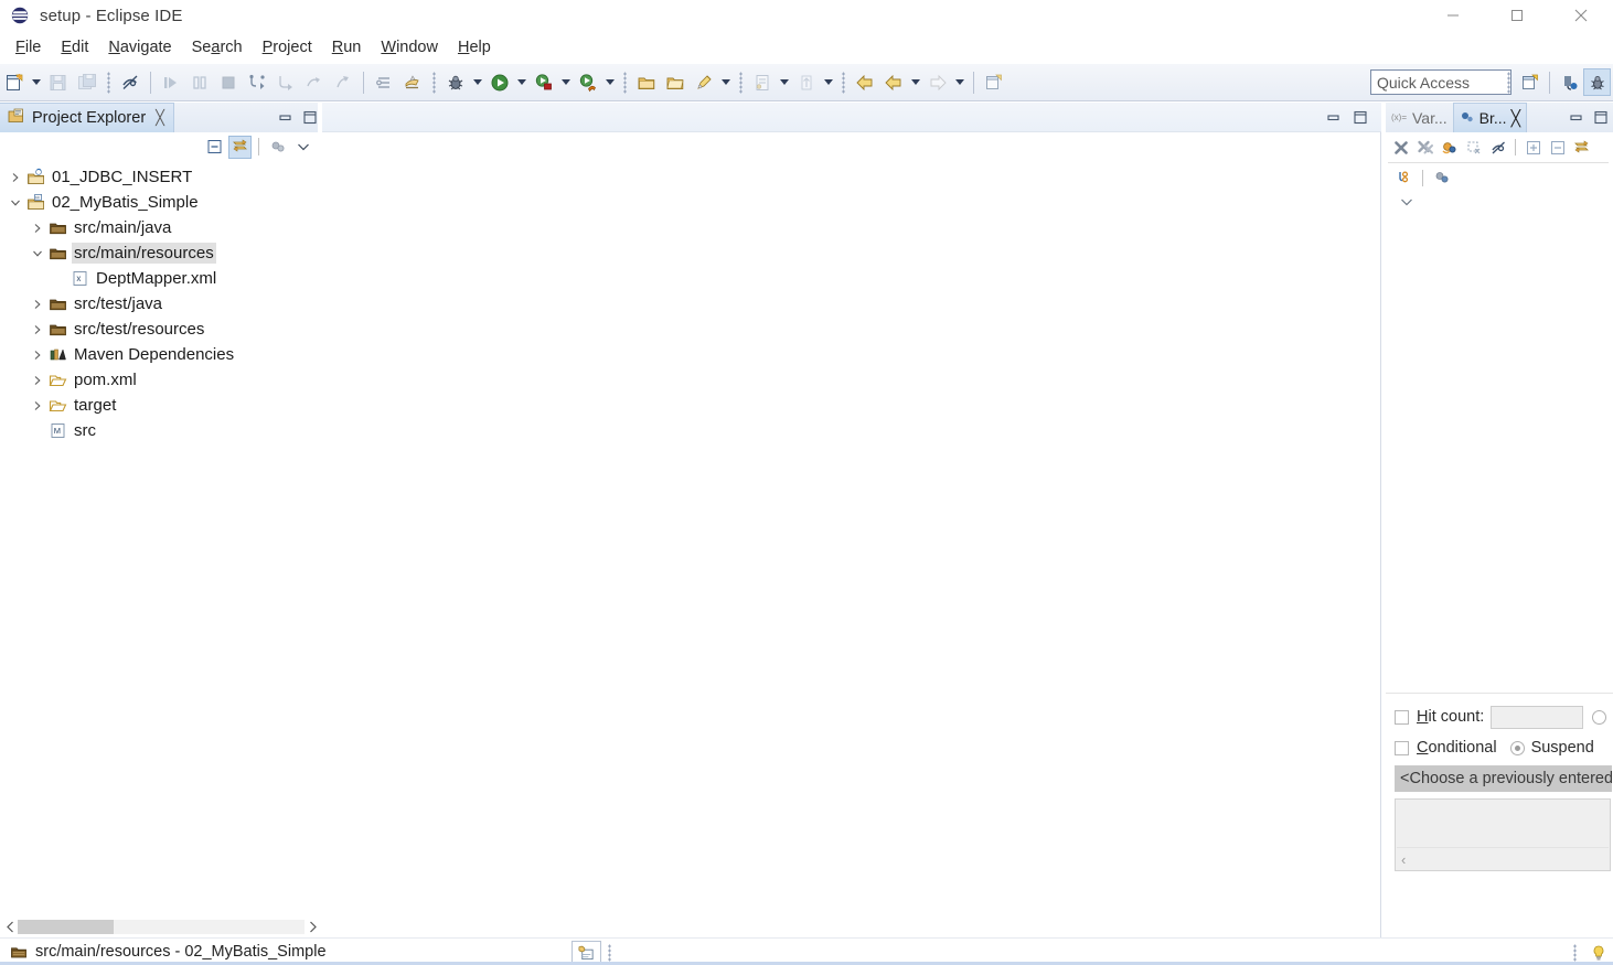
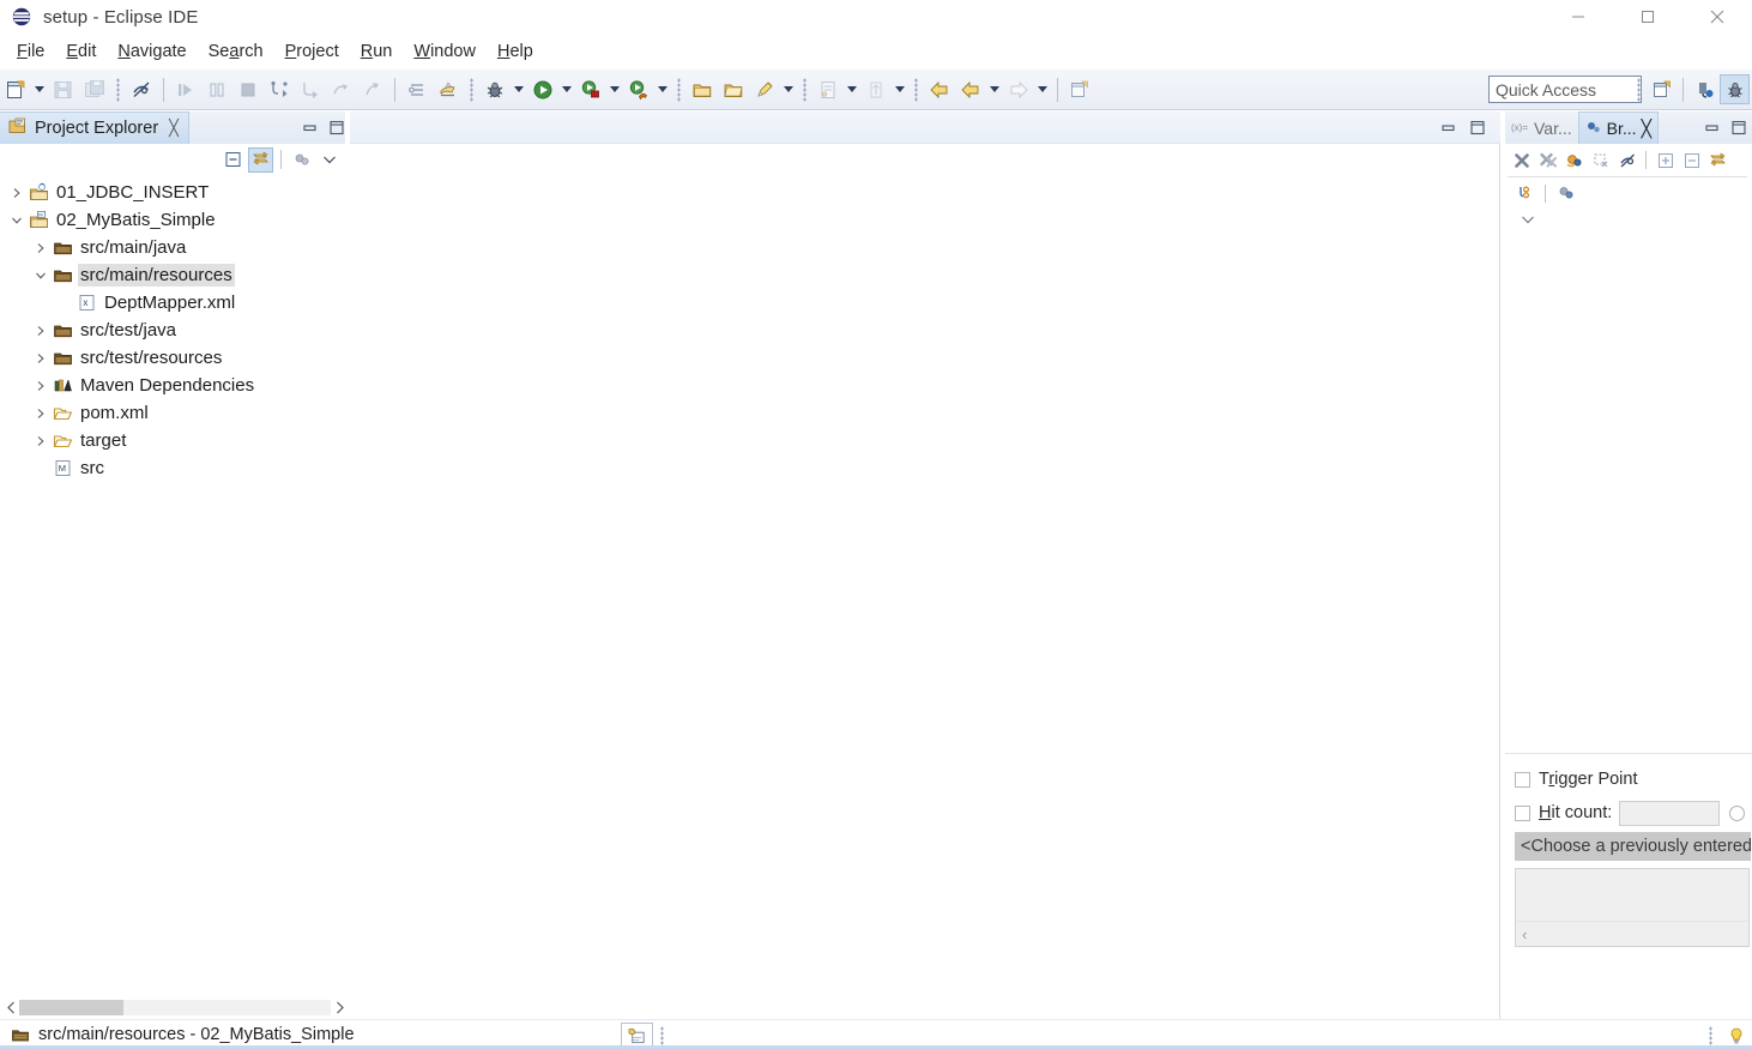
  setup - Eclipse IDE
  File
  Edit
  Navigate
  Search
  Project
  Run
  Window
  Help
  Quick Access
  Project Explorer
  ╳
  01_JDBC_INSERT
  02_MyBatis_Simple
  src/main/java
  src/main/resources
  x
  DeptMapper.xml
  src/test/java
  src/test/resources
  Maven Dependencies
  pom.xml
  target
  M
  src
  (x)=
  Var...
  Br...
  ╳
+ Trigger Point
  Hit count:
- Conditional
- Suspend
  <Choose a previously entered
  ‹
  src/main/resources - 02_MyBatis_Simple
